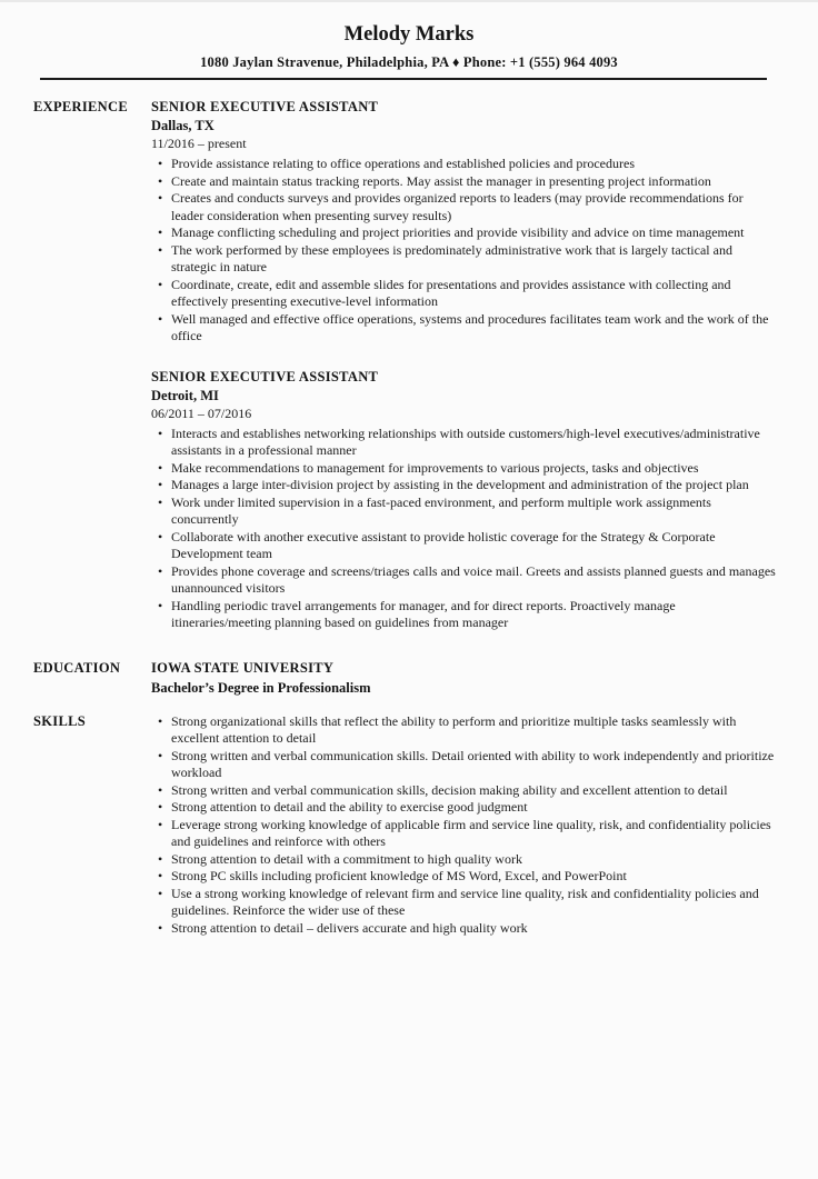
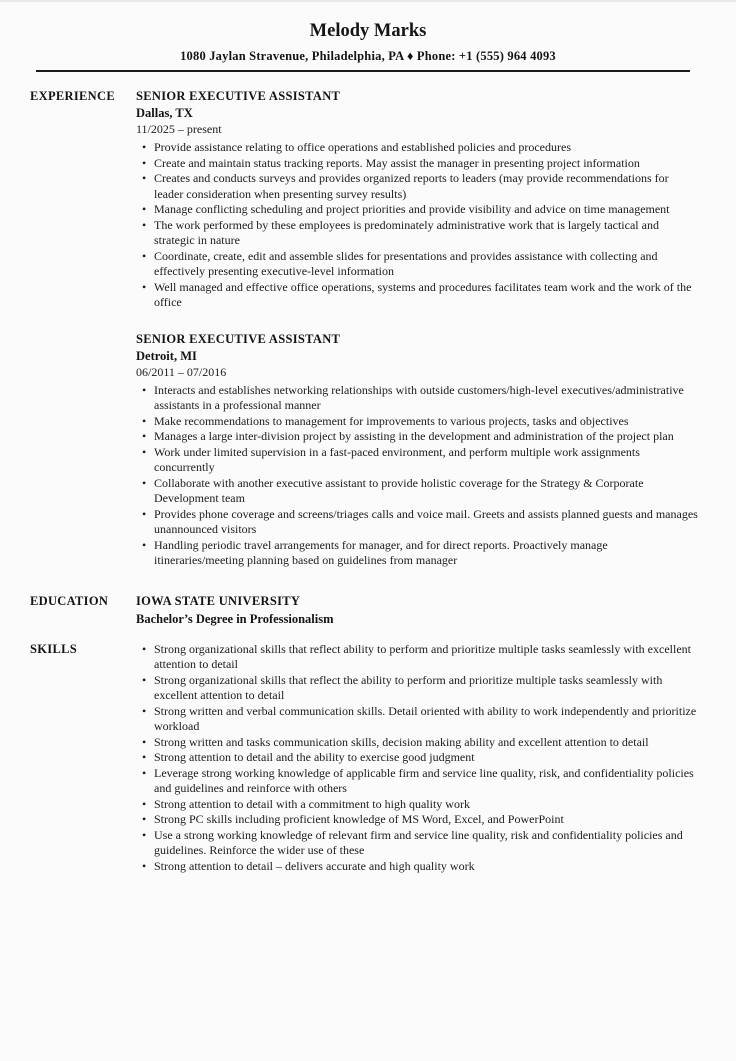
  Melody Marks
  1080 Jaylan Stravenue, Philadelphia, PA ♦ Phone: +1 (555) 964 4093
  EXPERIENCE
  SENIOR EXECUTIVE ASSISTANT
  Dallas, TX
- 11/2016 – present
+ 11/2025 – present
  Provide assistance relating to office operations and established policies and procedures
  Create and maintain status tracking reports. May assist the manager in presenting project information
  Creates and conducts surveys and provides organized reports to leaders (may provide recommendations for leader consideration when presenting survey results)
  Manage conflicting scheduling and project priorities and provide visibility and advice on time management
  The work performed by these employees is predominately administrative work that is largely tactical and strategic in nature
  Coordinate, create, edit and assemble slides for presentations and provides assistance with collecting and effectively presenting executive-level information
  Well managed and effective office operations, systems and procedures facilitates team work and the work of the office
  SENIOR EXECUTIVE ASSISTANT
  Detroit, MI
  06/2011 – 07/2016
  Interacts and establishes networking relationships with outside customers/high-level executives/administrative assistants in a professional manner
  Make recommendations to management for improvements to various projects, tasks and objectives
  Manages a large inter-division project by assisting in the development and administration of the project plan
  Work under limited supervision in a fast-paced environment, and perform multiple work assignments concurrently
  Collaborate with another executive assistant to provide holistic coverage for the Strategy & Corporate Development team
  Provides phone coverage and screens/triages calls and voice mail. Greets and assists planned guests and manages unannounced visitors
  Handling periodic travel arrangements for manager, and for direct reports. Proactively manage itineraries/meeting planning based on guidelines from manager
  EDUCATION
  IOWA STATE UNIVERSITY
  Bachelor’s Degree in Professionalism
  SKILLS
+ Strong organizational skills that reflect ability to perform and prioritize multiple tasks seamlessly with excellent attention to detail
  Strong organizational skills that reflect the ability to perform and prioritize multiple tasks seamlessly with excellent attention to detail
  Strong written and verbal communication skills. Detail oriented with ability to work independently and prioritize workload
- Strong written and verbal communication skills, decision making ability and excellent attention to detail
+ Strong written and tasks communication skills, decision making ability and excellent attention to detail
  Strong attention to detail and the ability to exercise good judgment
  Leverage strong working knowledge of applicable firm and service line quality, risk, and confidentiality policies and guidelines and reinforce with others
  Strong attention to detail with a commitment to high quality work
  Strong PC skills including proficient knowledge of MS Word, Excel, and PowerPoint
  Use a strong working knowledge of relevant firm and service line quality, risk and confidentiality policies and guidelines. Reinforce the wider use of these
  Strong attention to detail – delivers accurate and high quality work
